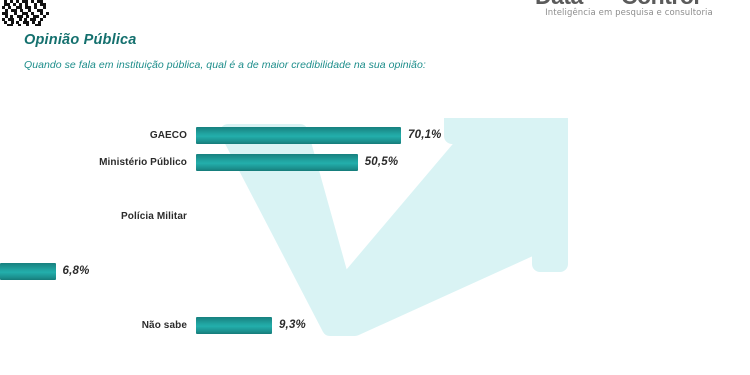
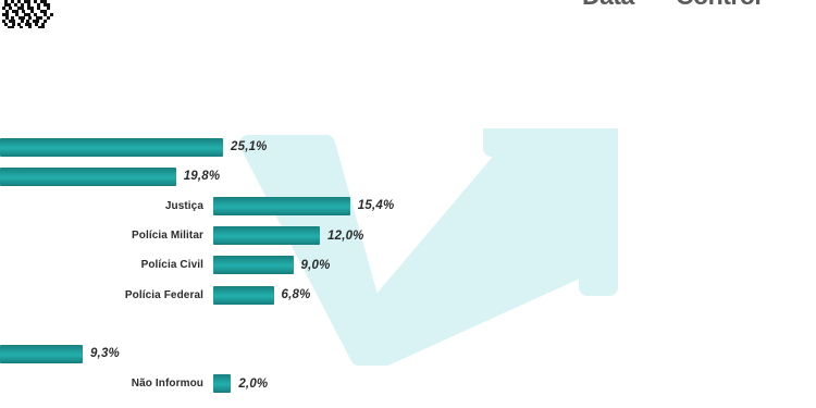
- Inteligência em pesquisa e consultoria
- Opinião Pública
- Quando se fala em instituição pública, qual é a de maior credibilidade na sua opinião:
- GAECO
- 70,1%
+ 25,1%
- Ministério Público
- 50,5%
+ 19,8%
+ Justiça
+ 15,4%
  Polícia Militar
+ 12,0%
+ Polícia Civil
+ 9,0%
+ Polícia Federal
  6,8%
- Não sabe
  9,3%
+ Não Informou
+ 2,0%
